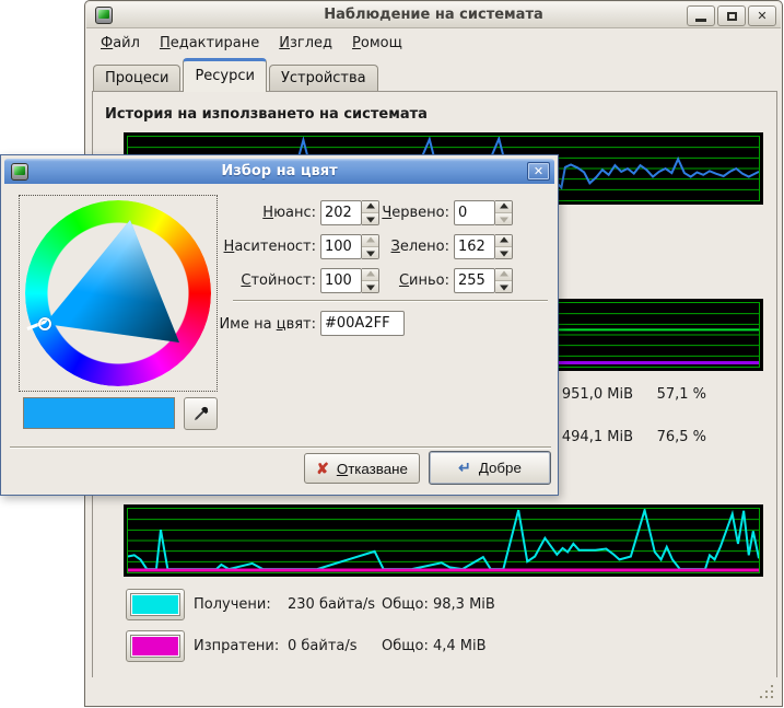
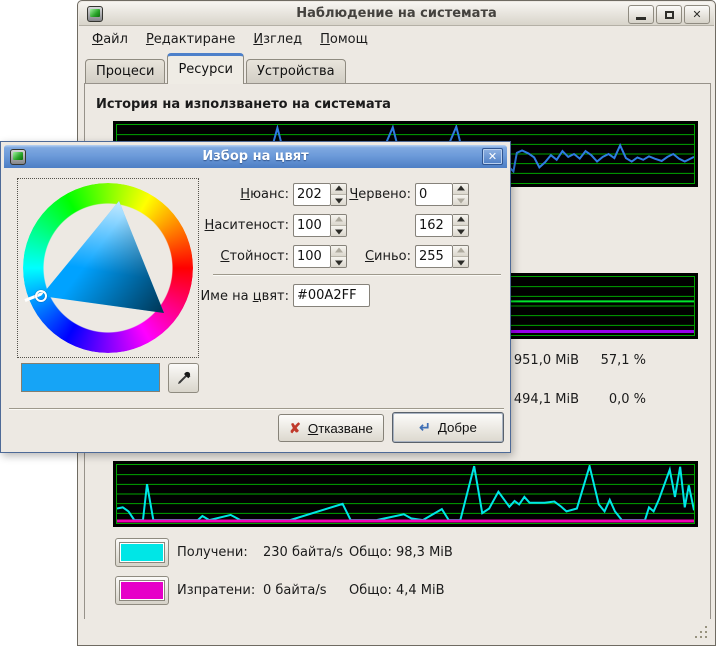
  Наблюдение на системата
  ✕
  Файл
- Педактиране
+ Редактиране
  Изглед
- Ромощ
+ Помощ
  Процеси
  Ресурси
  Устройства
  История на използването на системата
  951,0 MiB
  57,1 %
  494,1 MiB
- 76,5 %
+ 0,0 %
  Получени:
  230 байта/s
  Общо:
  98,3 MiB
  Изпратени:
  0 байта/s
  Общо:
  4,4 MiB
  Избор на цвят
  ✕
  Нюанс:
  202
  Наситеност:
  100
  Стойност:
  100
  Червено:
  0
- Зелено:
  162
  Синьо:
  255
  Име на цвят:
  #00A2FF
  ✘
  Отказване
  ↵
  Добре
